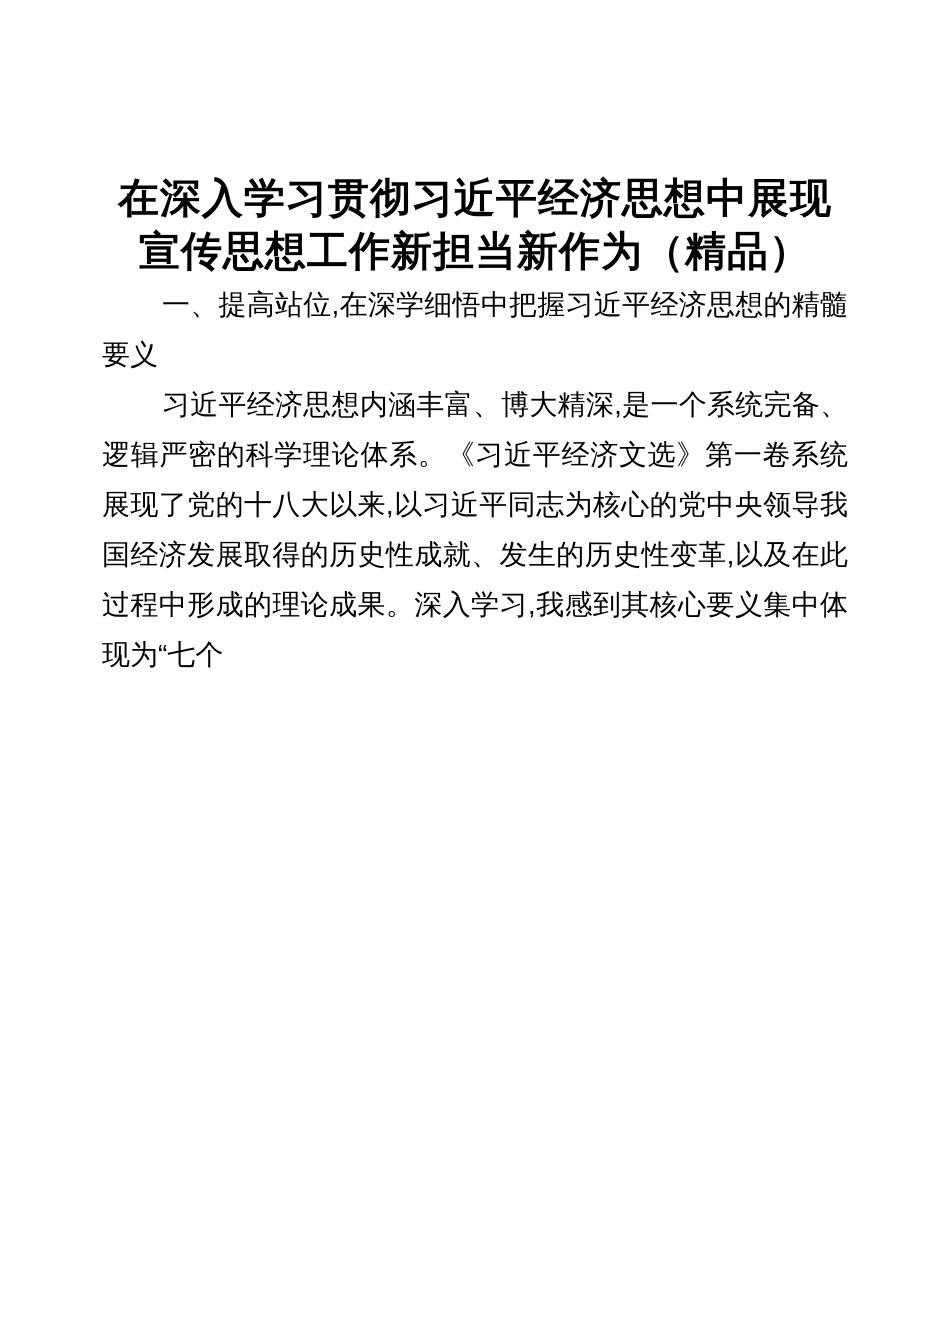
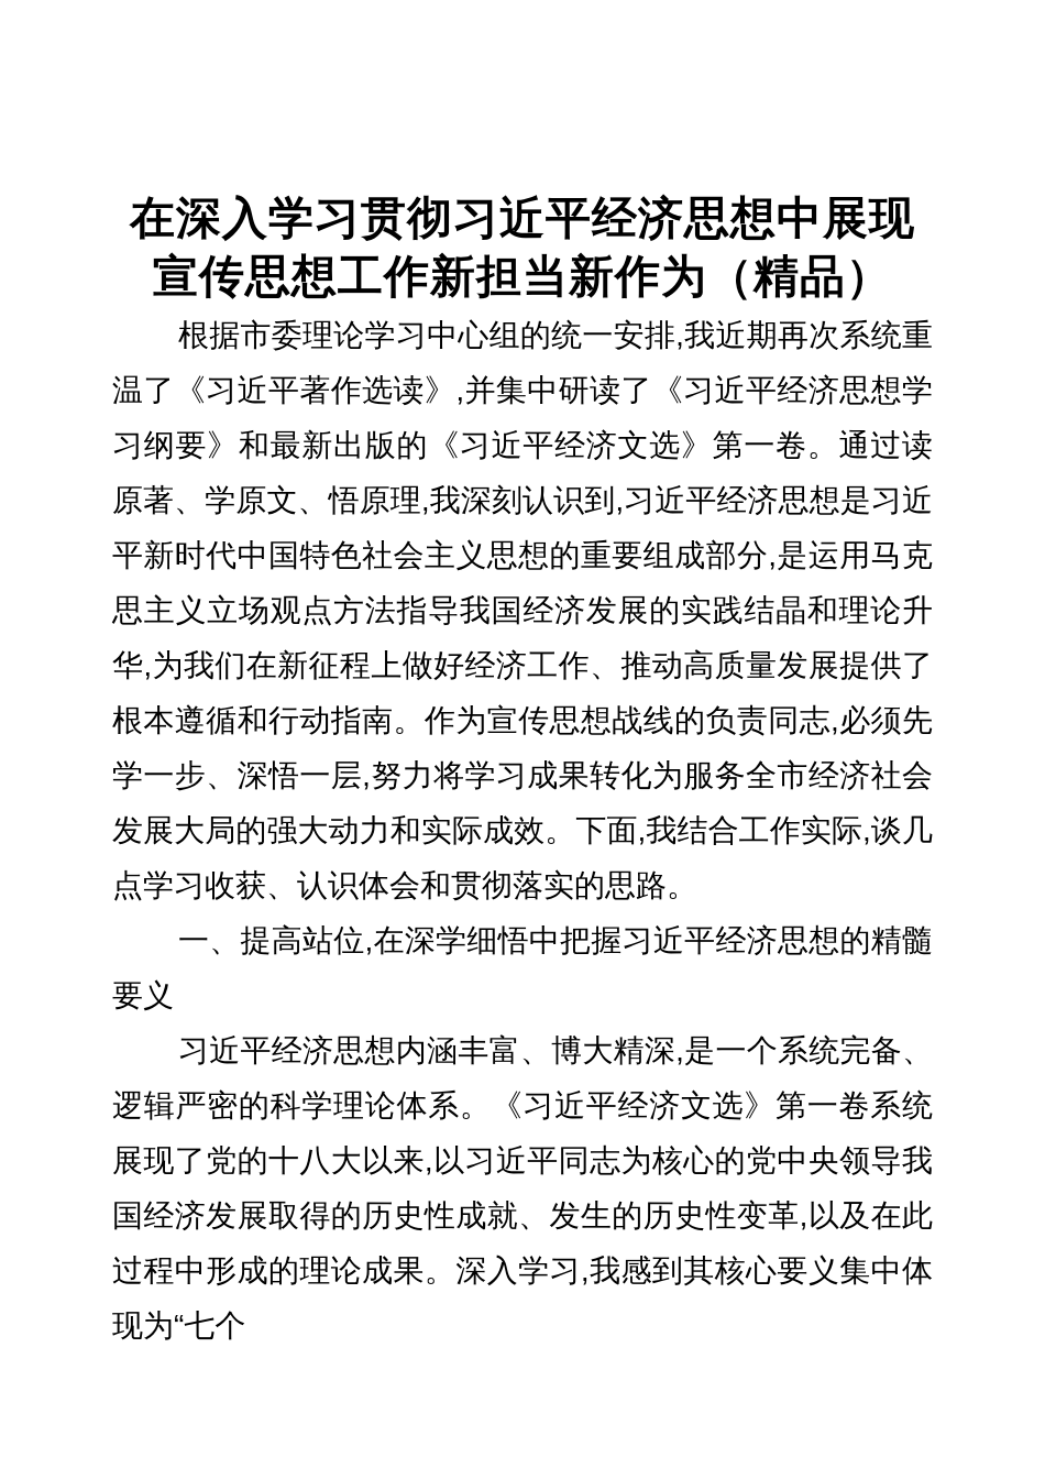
  在深入学习贯彻习近平经济思想中展现
  宣传思想工作新担当新作为（精品）
+ 根据市委理论学习中心组的统一安排,我近期再次系统重温了《习近平著作选读》,并集中研读了《习近平经济思想学习纲要》和最新出版的《习近平经济文选》第一卷。通过读原著、学原文、悟原理,我深刻认识到,习近平经济思想是习近平新时代中国特色社会主义思想的重要组成部分,是运用马克思主义立场观点方法指导我国经济发展的实践结晶和理论升华,为我们在新征程上做好经济工作、推动高质量发展提供了根本遵循和行动指南。作为宣传思想战线的负责同志,必须先学一步、深悟一层,努力将学习成果转化为服务全市经济社会发展大局的强大动力和实际成效。下面,我结合工作实际,谈几点学习收获、认识体会和贯彻落实的思路。
  一、提高站位,在深学细悟中把握习近平经济思想的精髓要义
  习近平经济思想内涵丰富、博大精深,是一个系统完备、逻辑严密的科学理论体系。《习近平经济文选》第一卷系统展现了党的十八大以来,以习近平同志为核心的党中央领导我国经济发展取得的历史性成就、发生的历史性变革,以及在此过程中形成的理论成果。深入学习,我感到其核心要义集中体现为“七个
